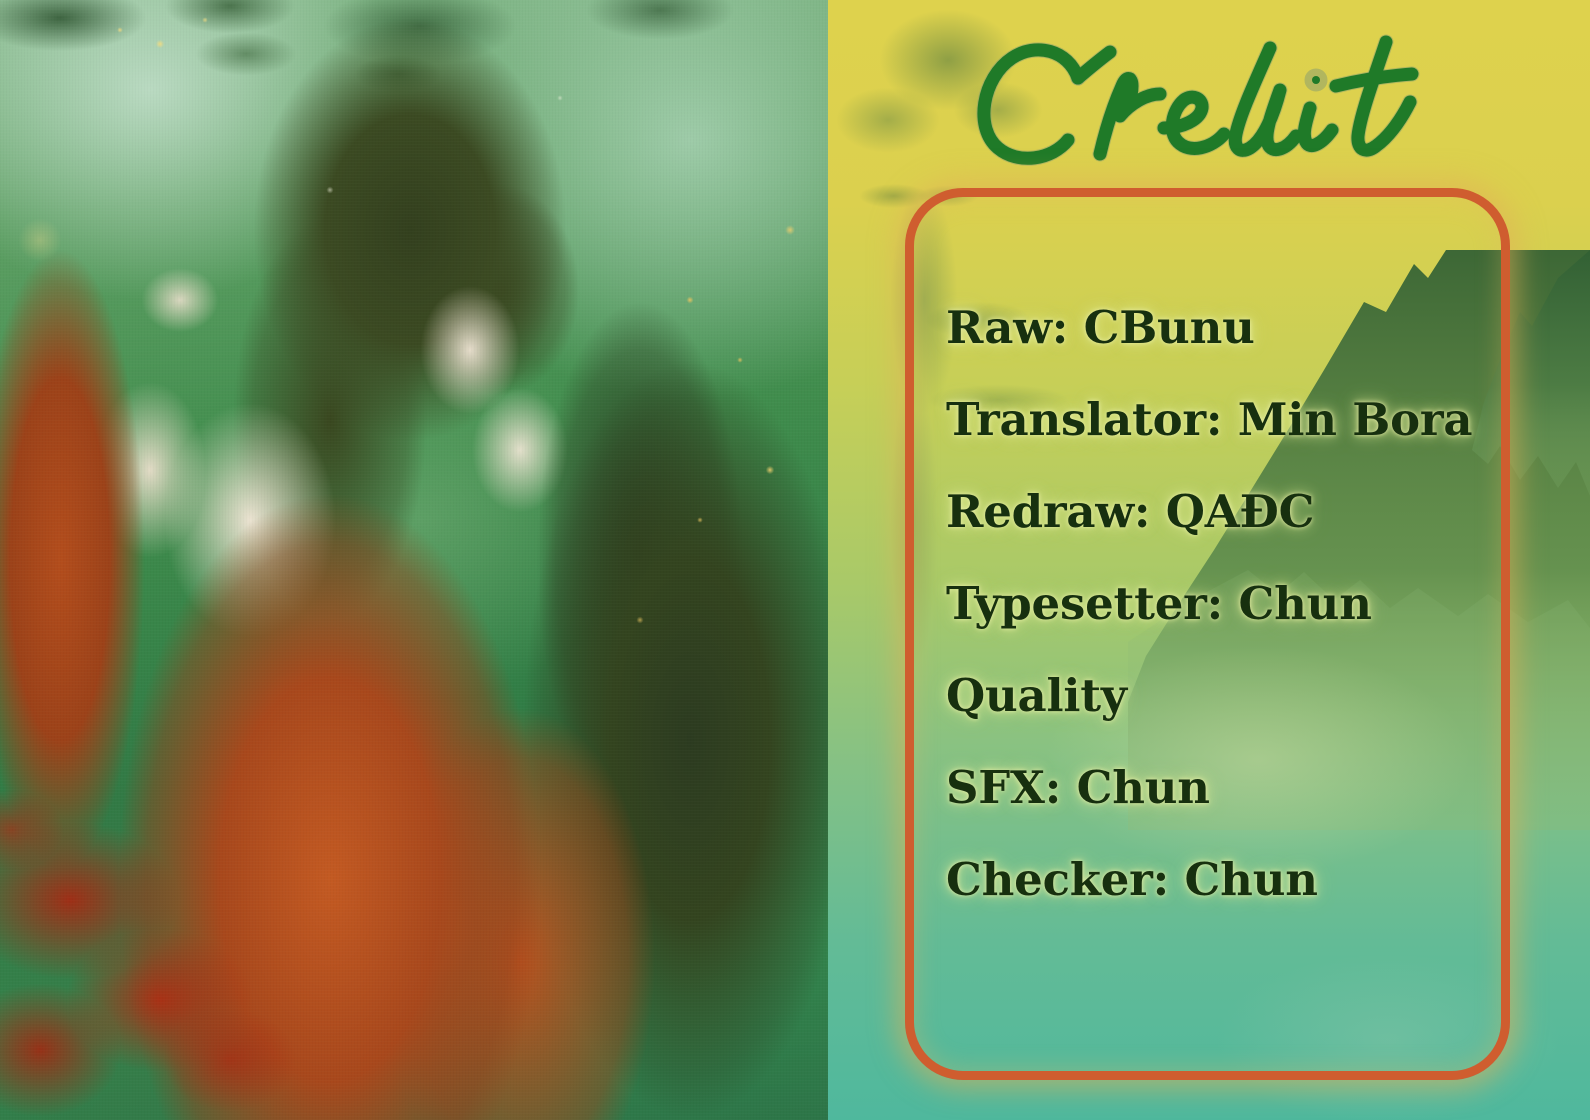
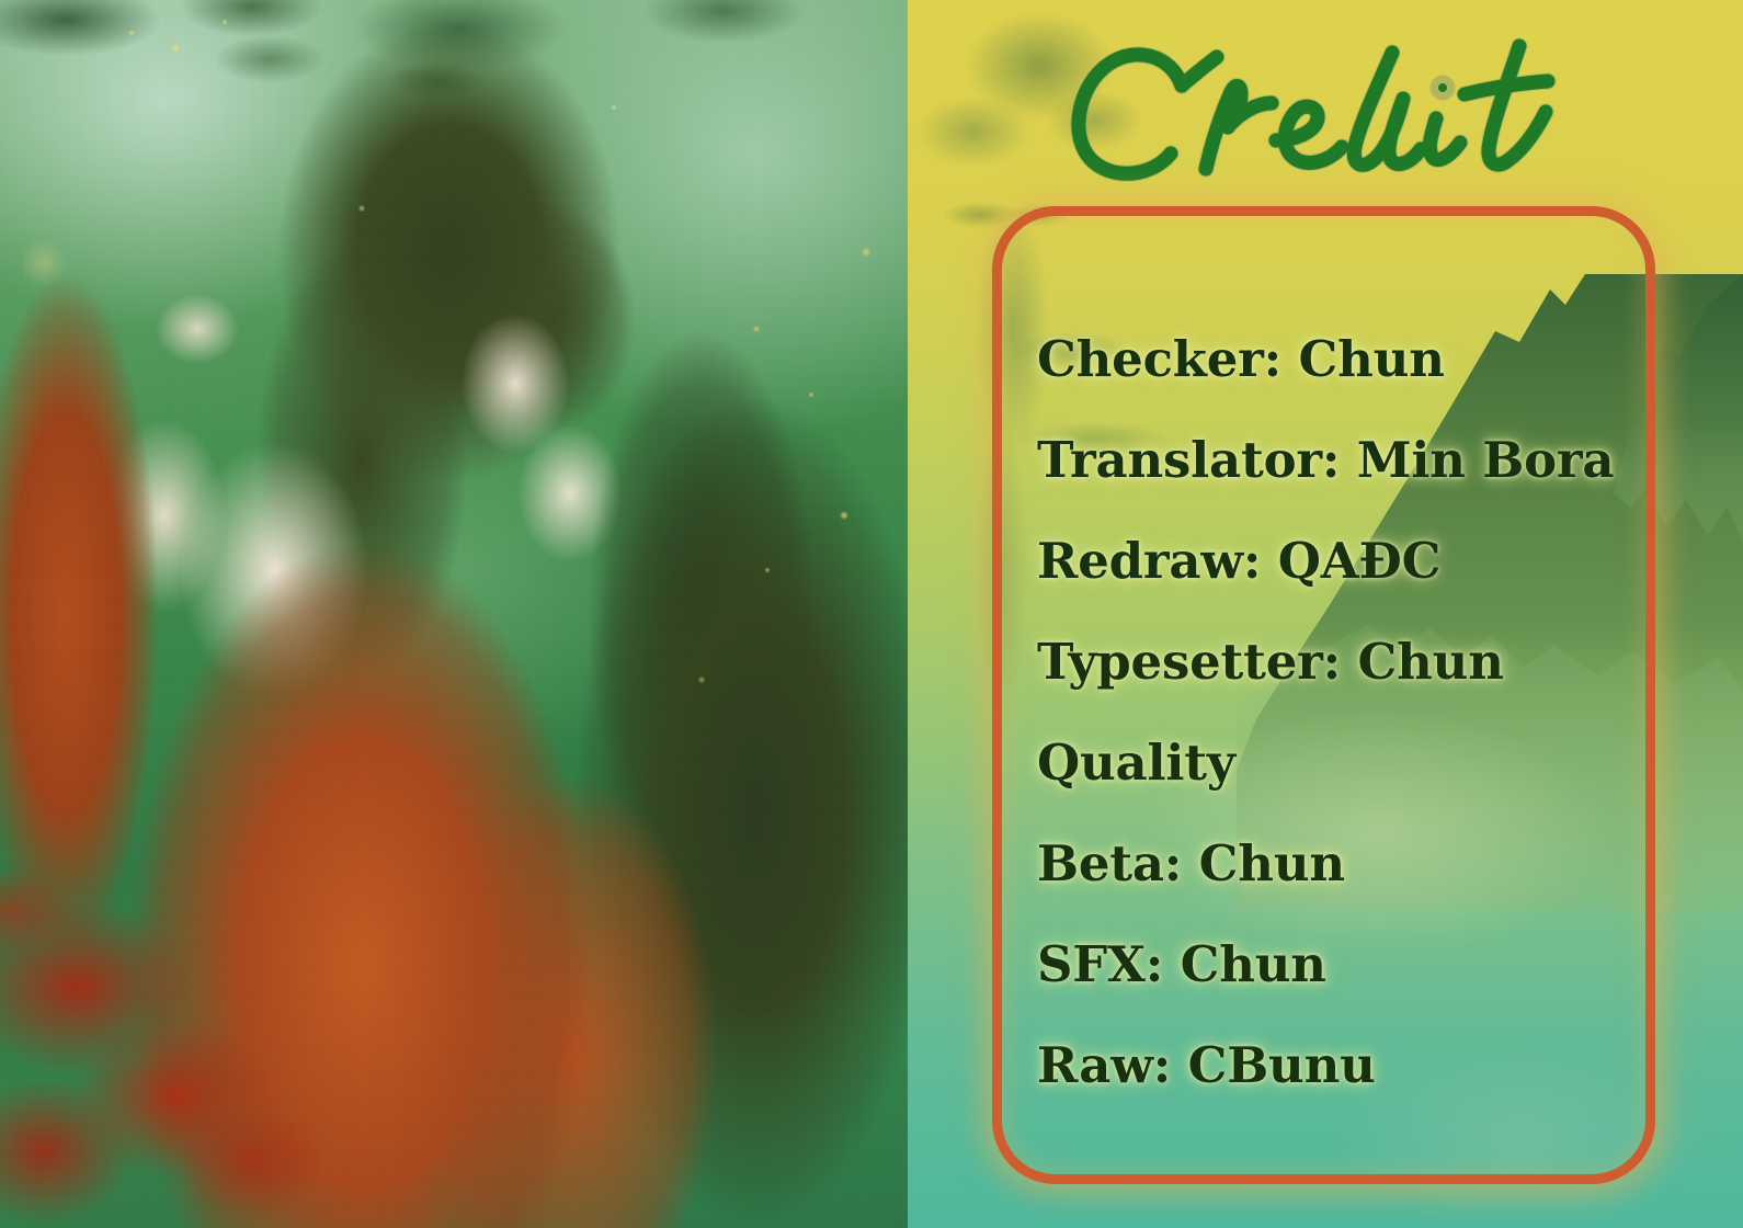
- Raw: CBunu
+ Checker: Chun
  Translator: Min Bora
  Redraw: QAĐC
  Typesetter: Chun
  Quality
+ Beta: Chun
  SFX: Chun
- Checker: Chun
+ Raw: CBunu
